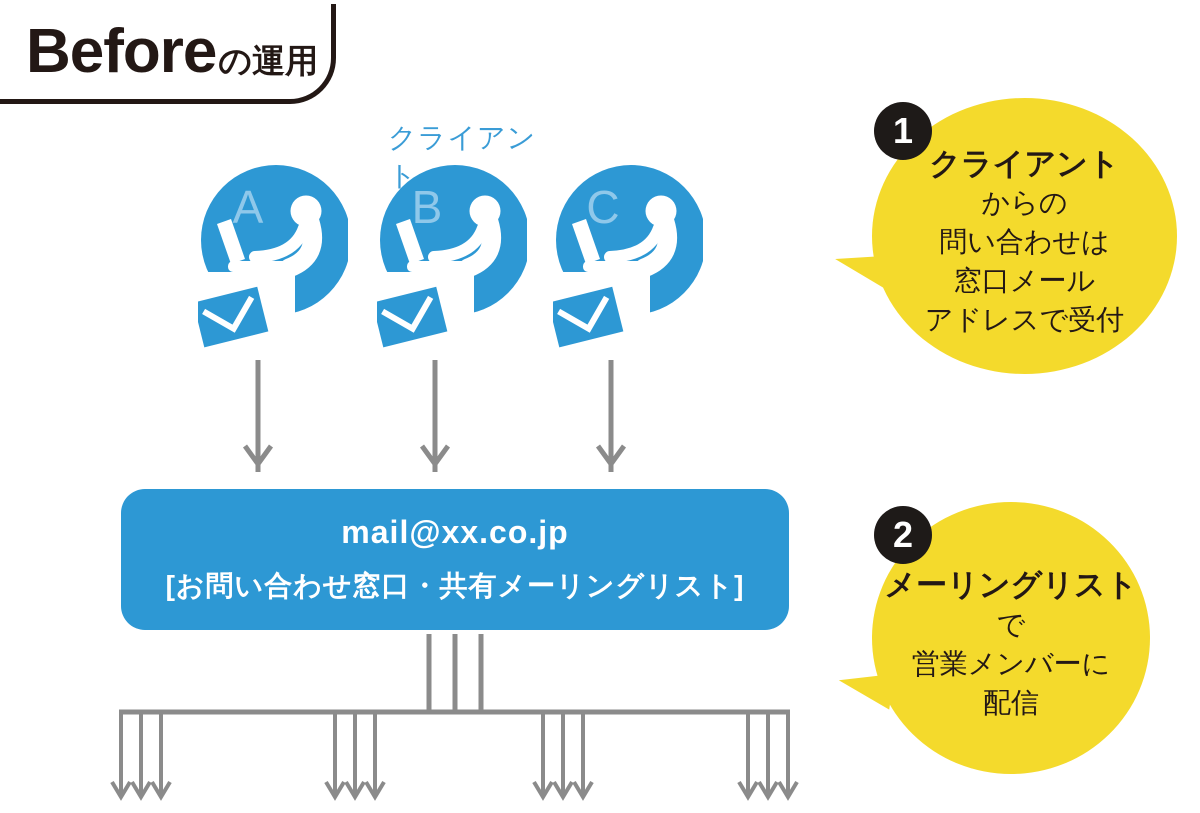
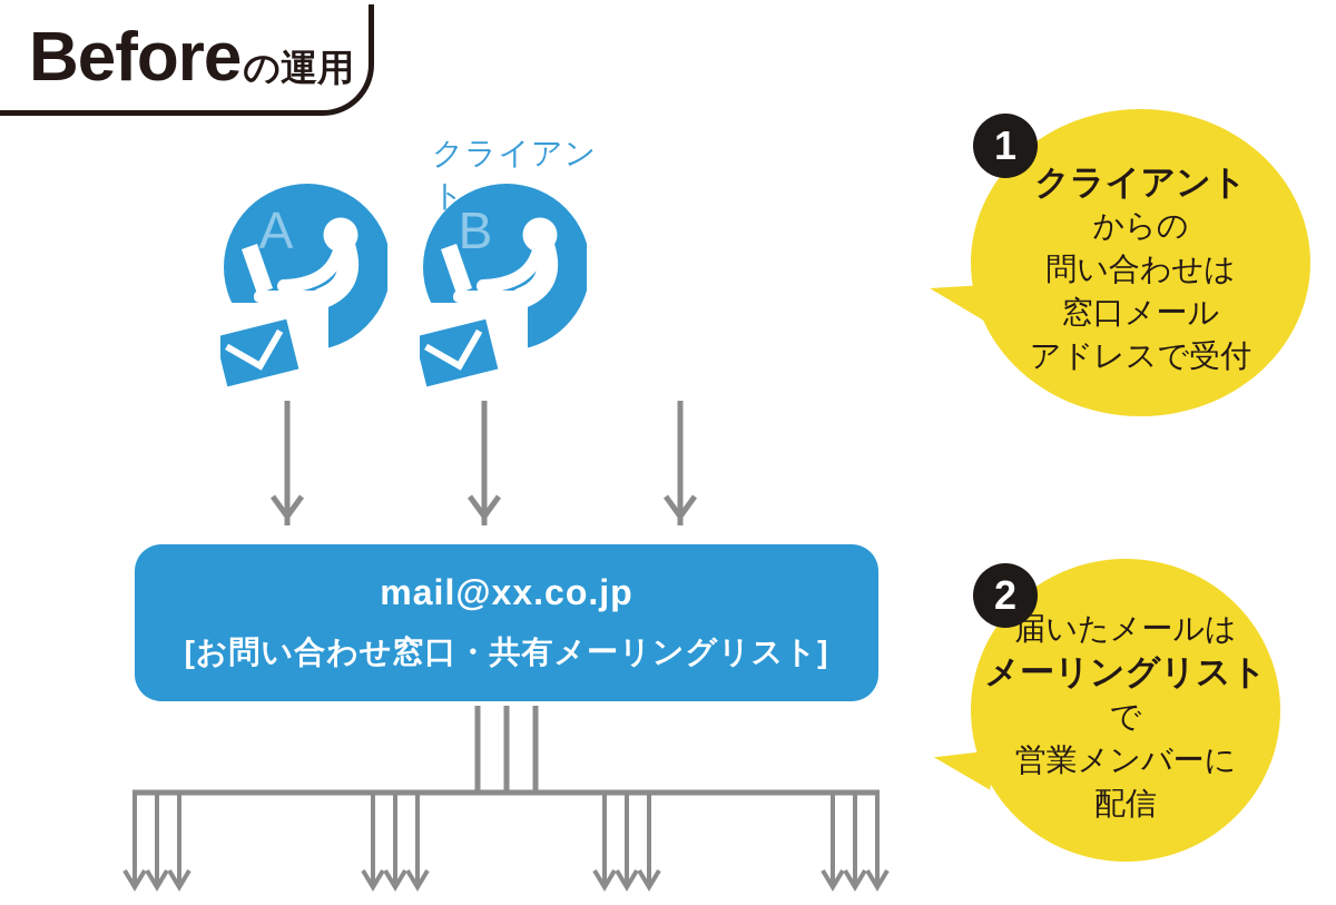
  Before
  の運用
  クライアント
  A
  B
- C
  mail@xx.co.jp
  [お問い合わせ窓口・共有メーリングリスト]
  1
  クライアント
  からの
  問い合わせは
  窓口メール
  アドレスで受付
  2
+ 届いたメールは
  メーリングリストで
  営業メンバーに
  配信
